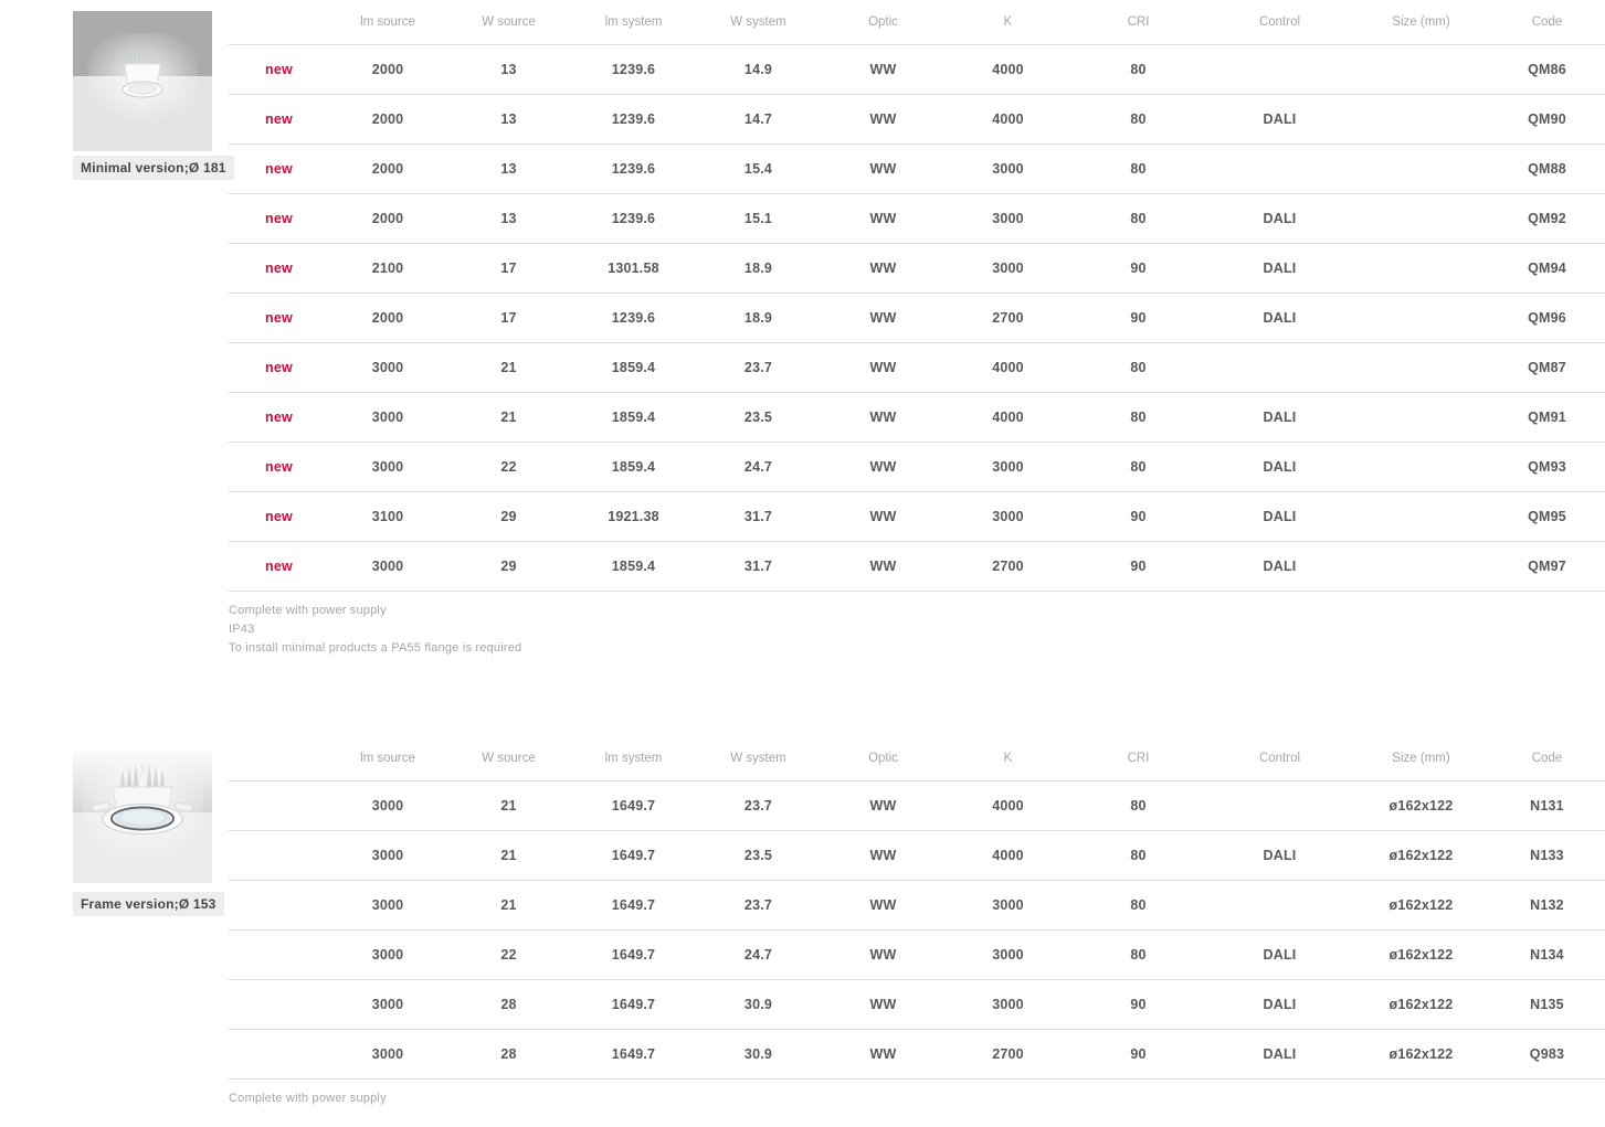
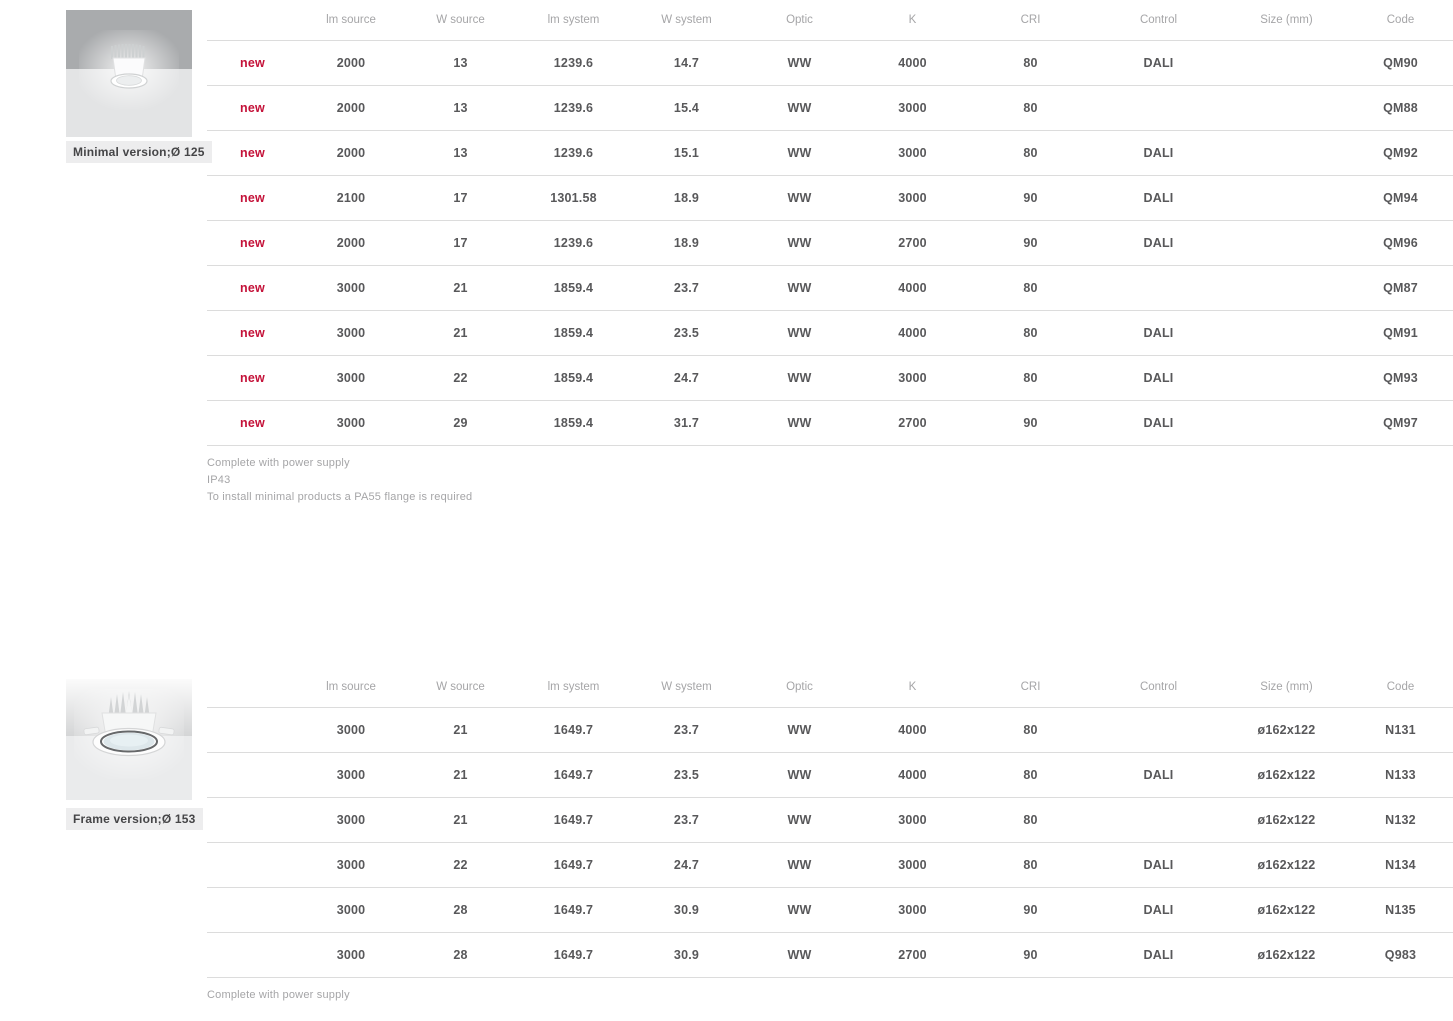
- Minimal version;Ø 181
+ Minimal version;Ø 125
  Frame version;Ø 153
  	lm source	W source	lm system	W system	Optic	K	CRI	Control	Size (mm)	Code
- new	2000	13	1239.6	14.9	WW	4000	80			QM86
  new	2000	13	1239.6	14.7	WW	4000	80	DALI		QM90
  new	2000	13	1239.6	15.4	WW	3000	80			QM88
  new	2000	13	1239.6	15.1	WW	3000	80	DALI		QM92
  new	2100	17	1301.58	18.9	WW	3000	90	DALI		QM94
  new	2000	17	1239.6	18.9	WW	2700	90	DALI		QM96
  new	3000	21	1859.4	23.7	WW	4000	80			QM87
  new	3000	21	1859.4	23.5	WW	4000	80	DALI		QM91
  new	3000	22	1859.4	24.7	WW	3000	80	DALI		QM93
- new	3100	29	1921.38	31.7	WW	3000	90	DALI		QM95
  new	3000	29	1859.4	31.7	WW	2700	90	DALI		QM97
  Complete with power supply
  IP43
  To install minimal products a PA55 flange is required
  	lm source	W source	lm system	W system	Optic	K	CRI	Control	Size (mm)	Code
  	3000	21	1649.7	23.7	WW	4000	80		ø162x122	N131
  	3000	21	1649.7	23.5	WW	4000	80	DALI	ø162x122	N133
  	3000	21	1649.7	23.7	WW	3000	80		ø162x122	N132
  	3000	22	1649.7	24.7	WW	3000	80	DALI	ø162x122	N134
  	3000	28	1649.7	30.9	WW	3000	90	DALI	ø162x122	N135
  	3000	28	1649.7	30.9	WW	2700	90	DALI	ø162x122	Q983
  Complete with power supply
